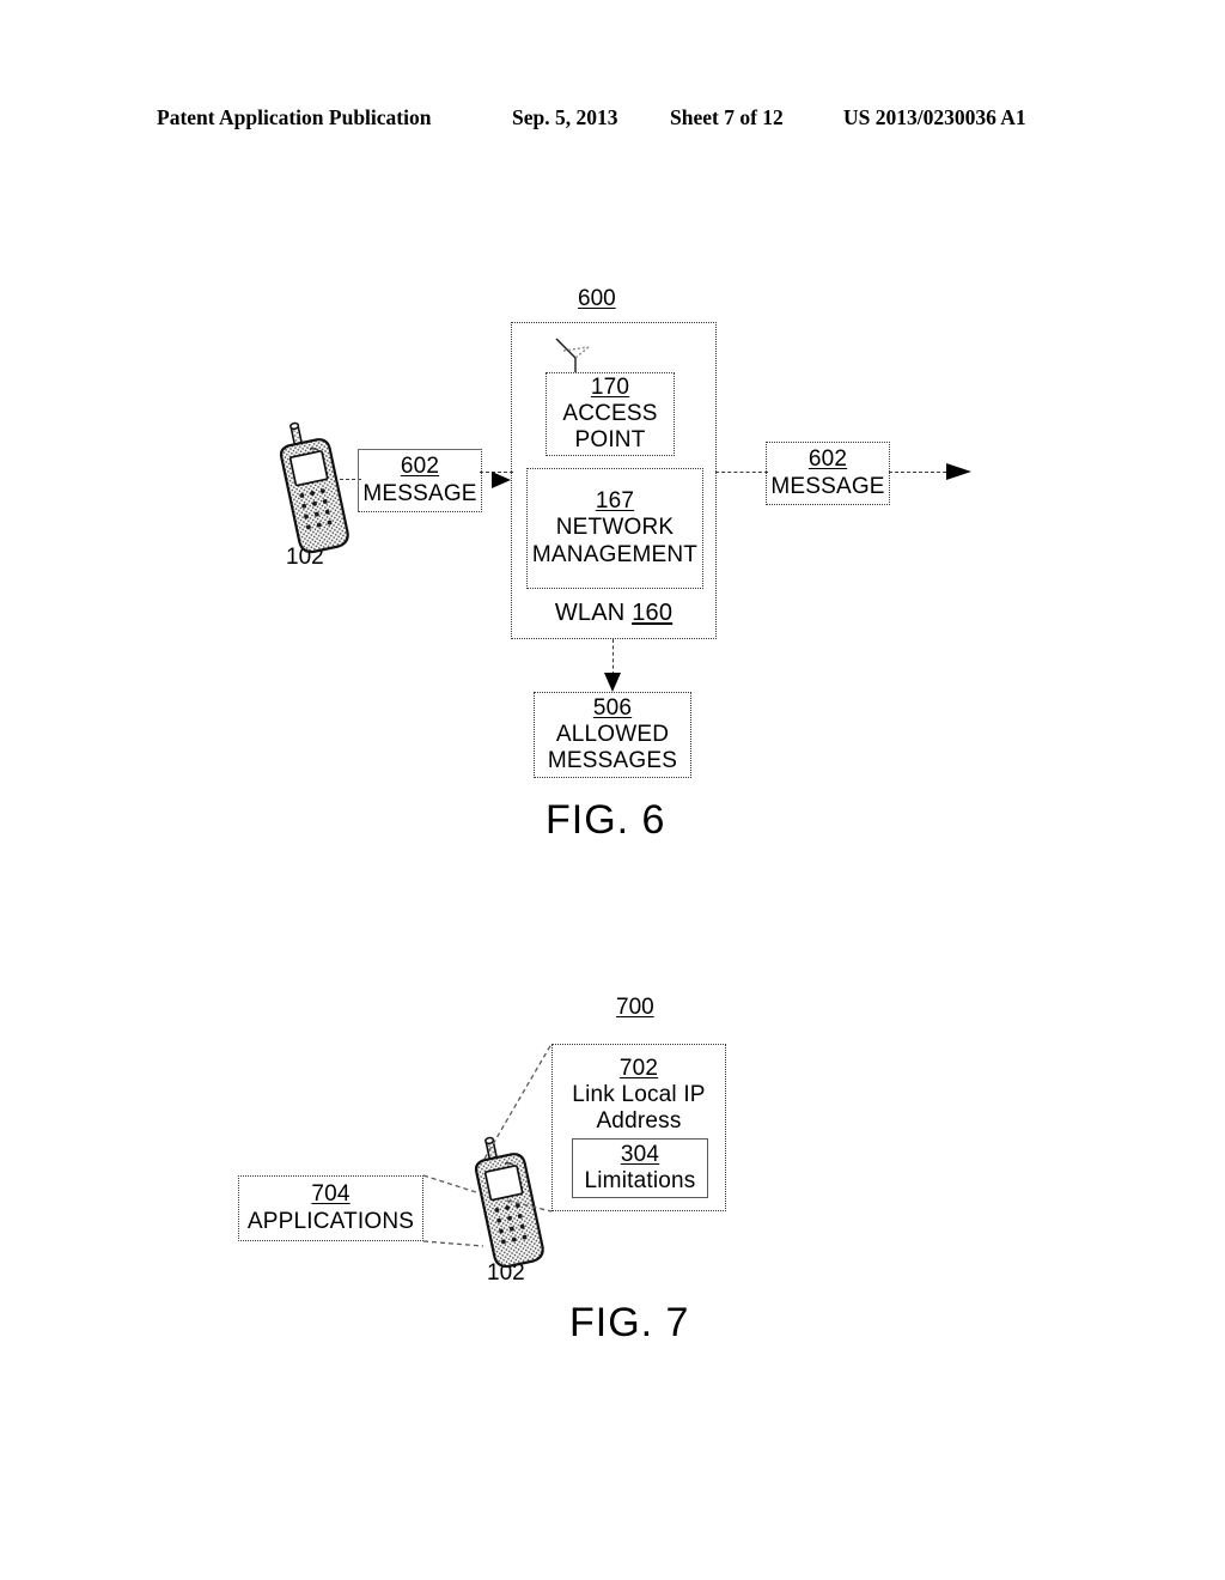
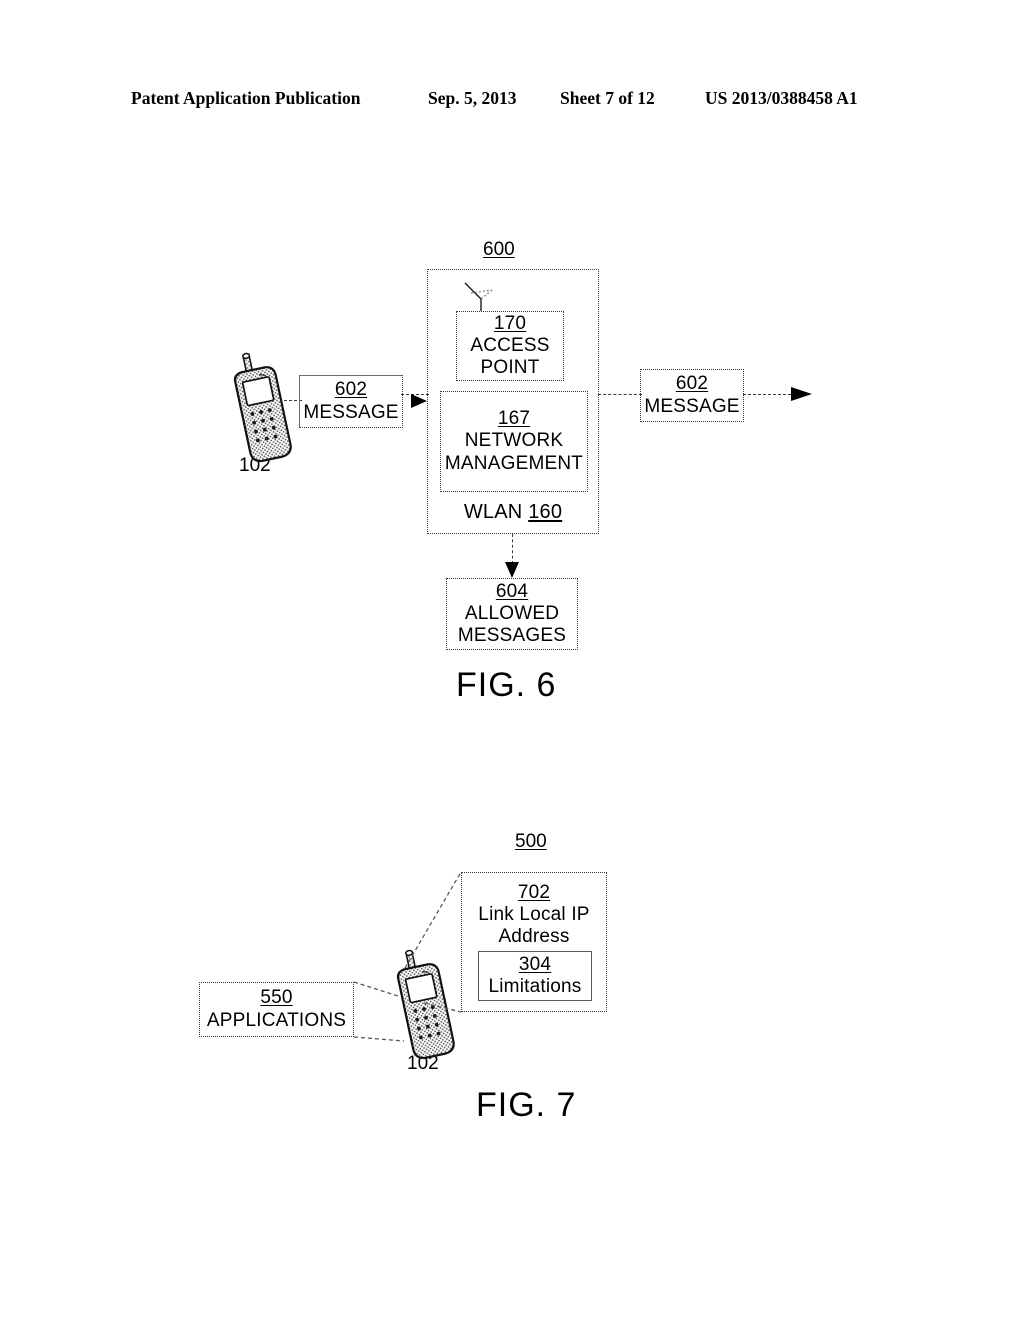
  Patent Application Publication
  Sep. 5, 2013
  Sheet 7 of 12
- US 2013/0230036 A1
+ US 2013/0388458 A1
  600
  WLAN 160
  170
  ACCESS
  POINT
  167
  NETWORK
  MANAGEMENT
  602
  MESSAGE
  602
  MESSAGE
- 506
+ 604
  ALLOWED
  MESSAGES
  102
  FIG. 6
- 700
+ 500
  702
  Link Local IP
  Address
  304
  Limitations
- 704
+ 550
  APPLICATIONS
  102
  FIG. 7
